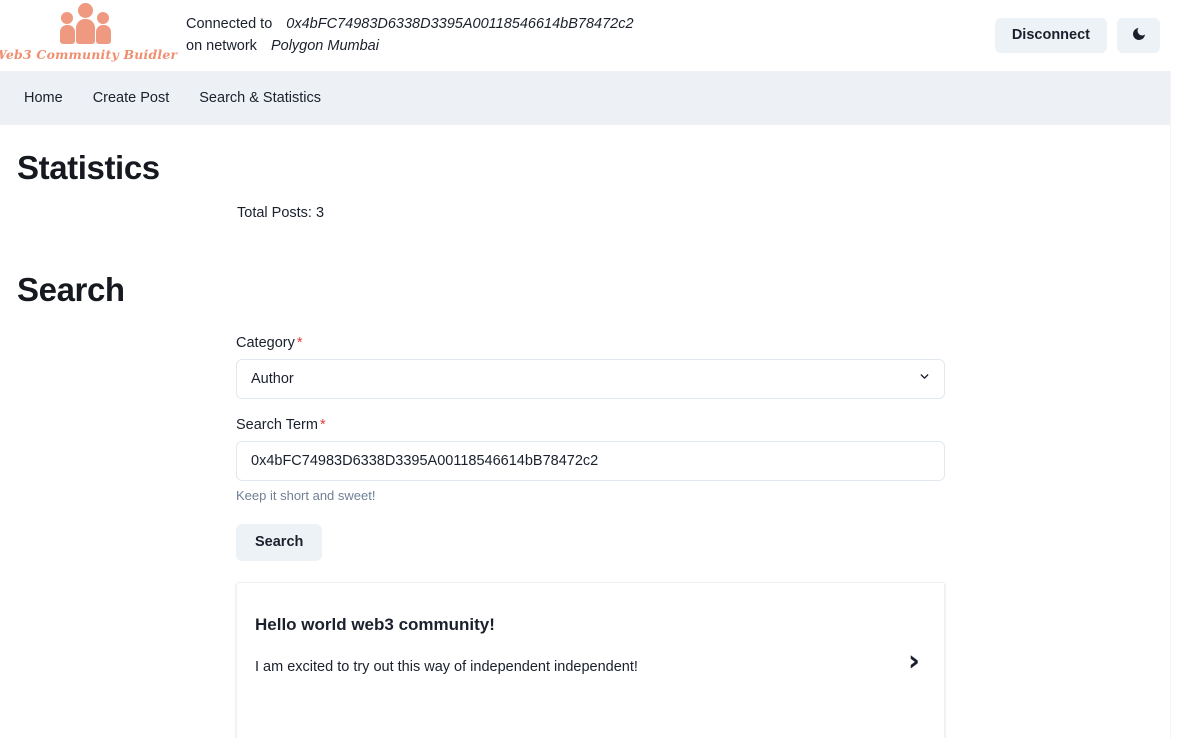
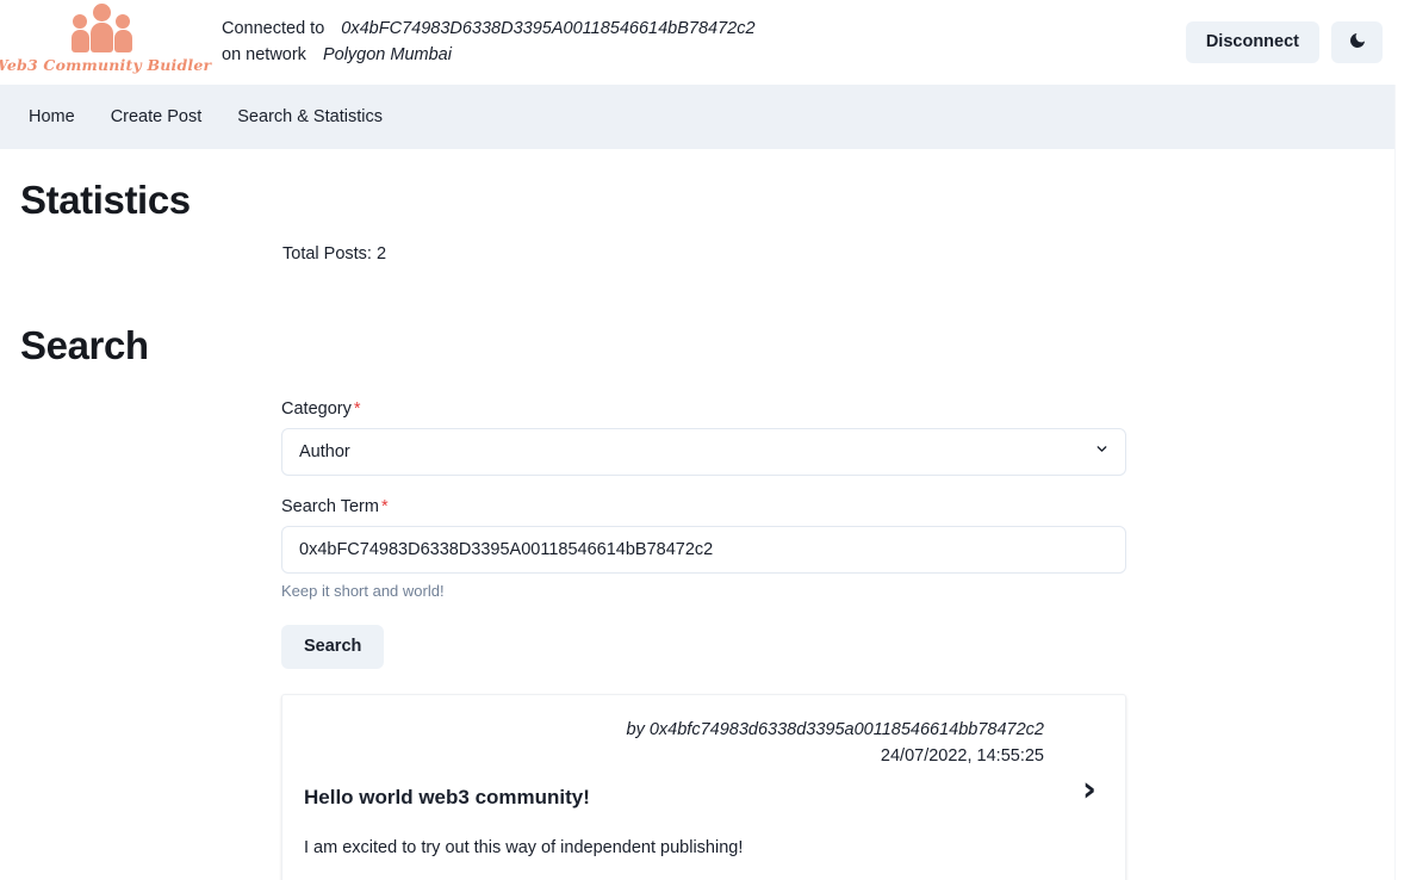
  eb3 Community Buidler
  Connected to 0x4bFC74983D6338D3395A00118546614bB78472c2
  on network Polygon Mumbai
  Disconnect
  Home
  Create Post
  Search & Statistics
  Statistics
- Total Posts: 3
+ Total Posts: 2
  Search
  Category *
  Author
  Search Term *
  0x4bFC74983D6338D3395A00118546614bB78472c2
- Keep it short and sweet!
+ Keep it short and world!
  Search
+ by 0x4bfc74983d6338d3395a00118546614bb78472c2
+ 24/07/2022, 14:55:25
  Hello world web3 community!
- I am excited to try out this way of independent independent!
+ I am excited to try out this way of independent publishing!
  ›
